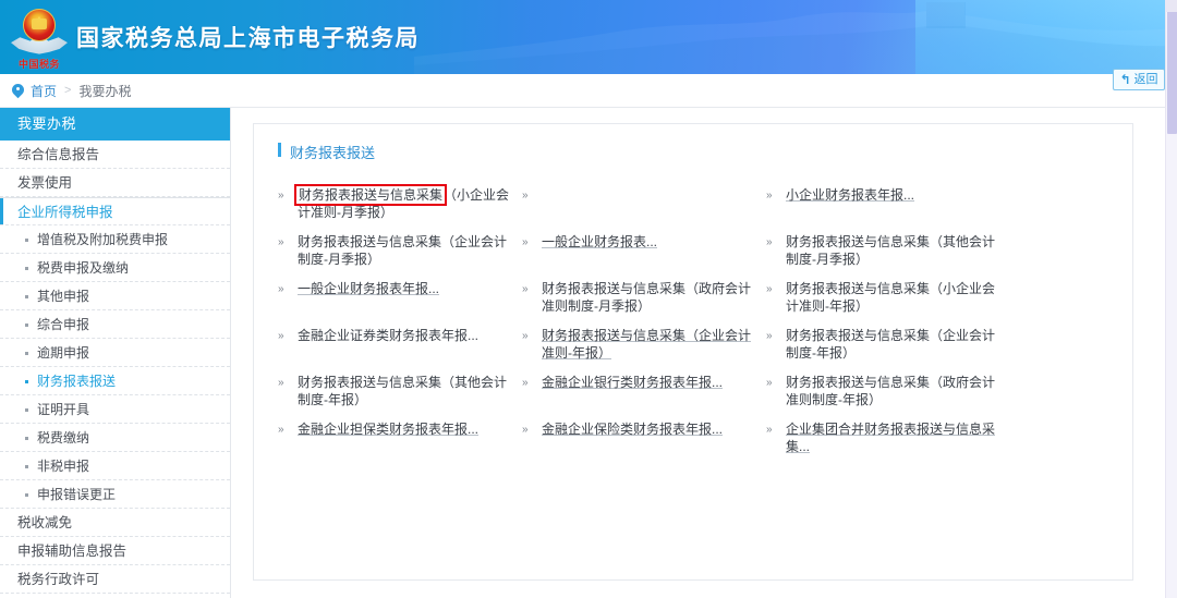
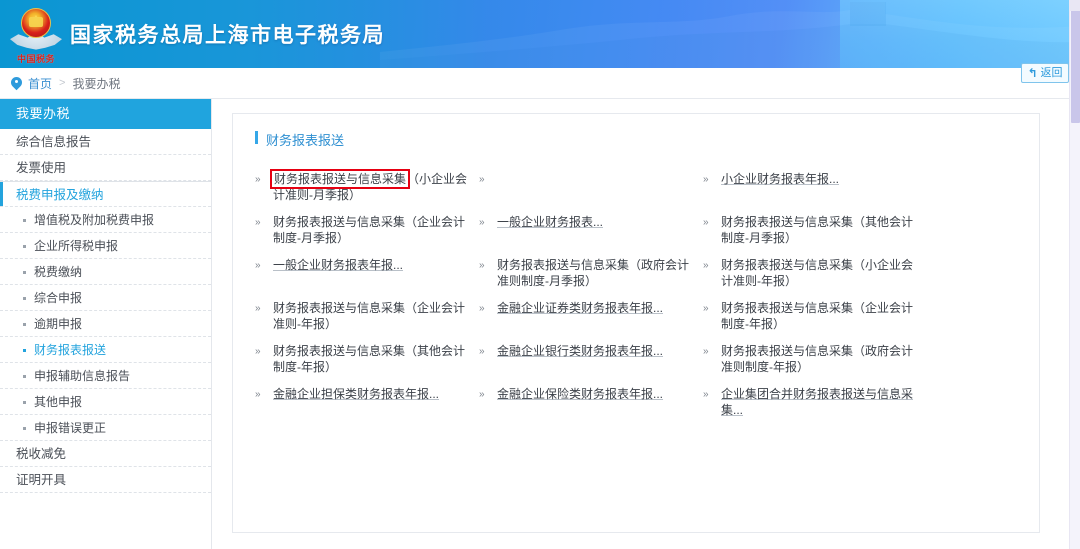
  中国税务
  国家税务总局上海市电子税务局
  首页
  >
  我要办税
  我要办税
  综合信息报告
  发票使用
- 企业所得税申报
+ 税费申报及缴纳
  增值税及附加税费申报
- 税费申报及缴纳
+ 企业所得税申报
- 其他申报
+ 税费缴纳
  综合申报
  逾期申报
  财务报表报送
- 证明开具
+ 申报辅助信息报告
- 税费缴纳
+ 其他申报
- 非税申报
  申报错误更正
  税收减免
- 申报辅助信息报告
+ 证明开具
- 税务行政许可
  ↰
  返回
  财务报表报送
  »
  财务报表报送与信息采集（小企业会计准则-月季报）
  »
  »
  小企业财务报表年报...
  »
  财务报表报送与信息采集（企业会计制度-月季报）
  »
  一般企业财务报表...
  »
  财务报表报送与信息采集（其他会计制度-月季报）
  »
  一般企业财务报表年报...
  »
  财务报表报送与信息采集（政府会计准则制度-月季报）
  »
  财务报表报送与信息采集（小企业会计准则-年报）
  »
- 金融企业证券类财务报表年报...
+ 财务报表报送与信息采集（企业会计准则-年报）
  »
- 财务报表报送与信息采集（企业会计准则-年报）
+ 金融企业证券类财务报表年报...
  »
  财务报表报送与信息采集（企业会计制度-年报）
  »
  财务报表报送与信息采集（其他会计制度-年报）
  »
  金融企业银行类财务报表年报...
  »
  财务报表报送与信息采集（政府会计准则制度-年报）
  »
  金融企业担保类财务报表年报...
  »
  金融企业保险类财务报表年报...
  »
  企业集团合并财务报表报送与信息采集...
